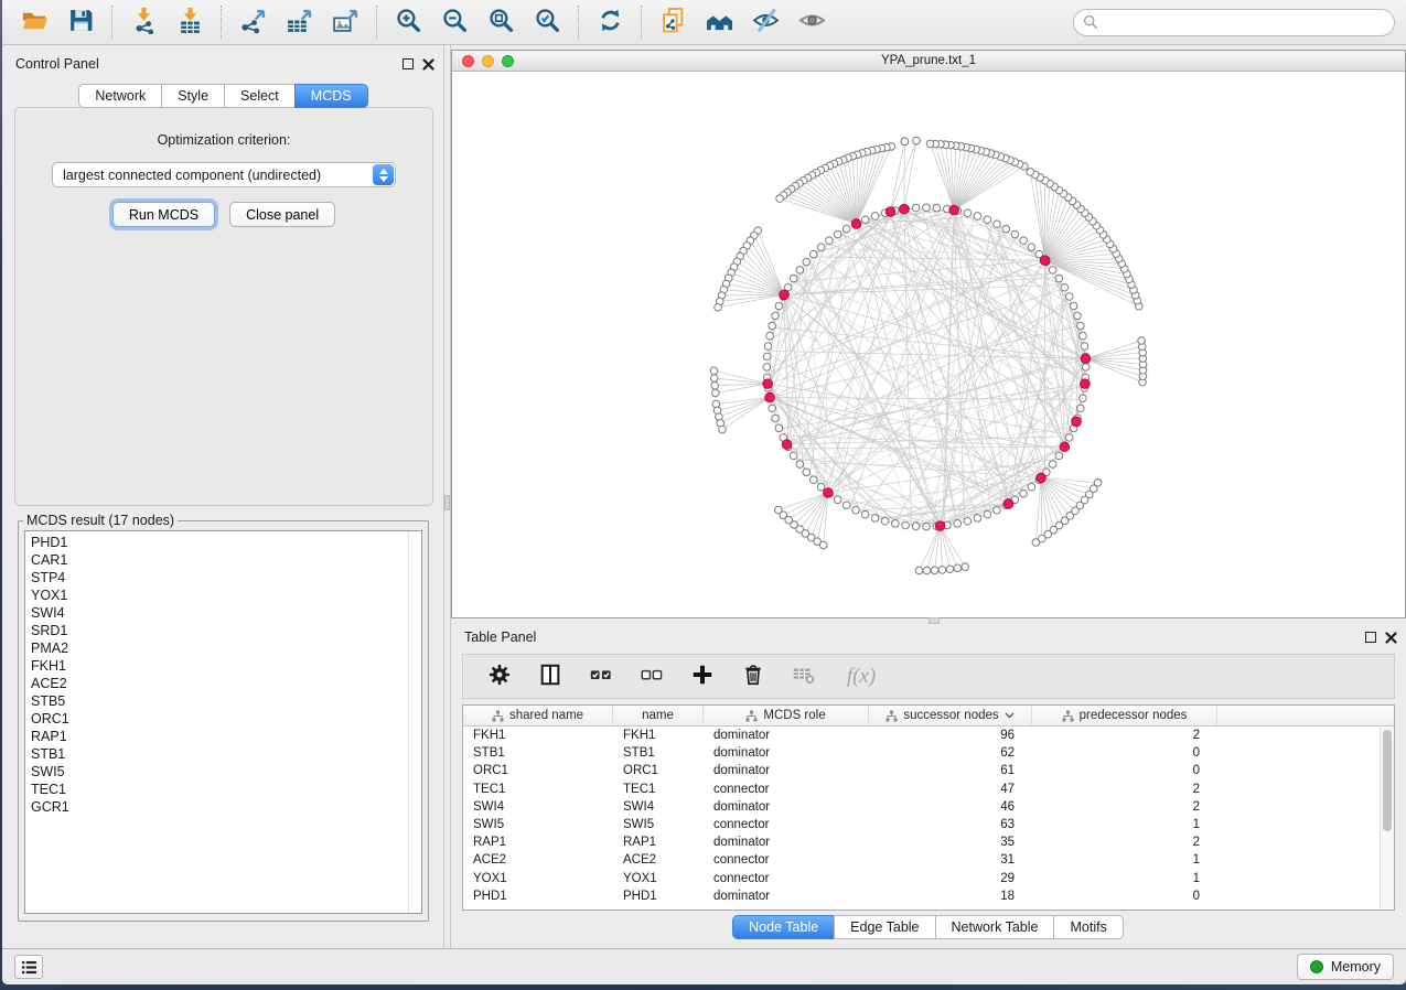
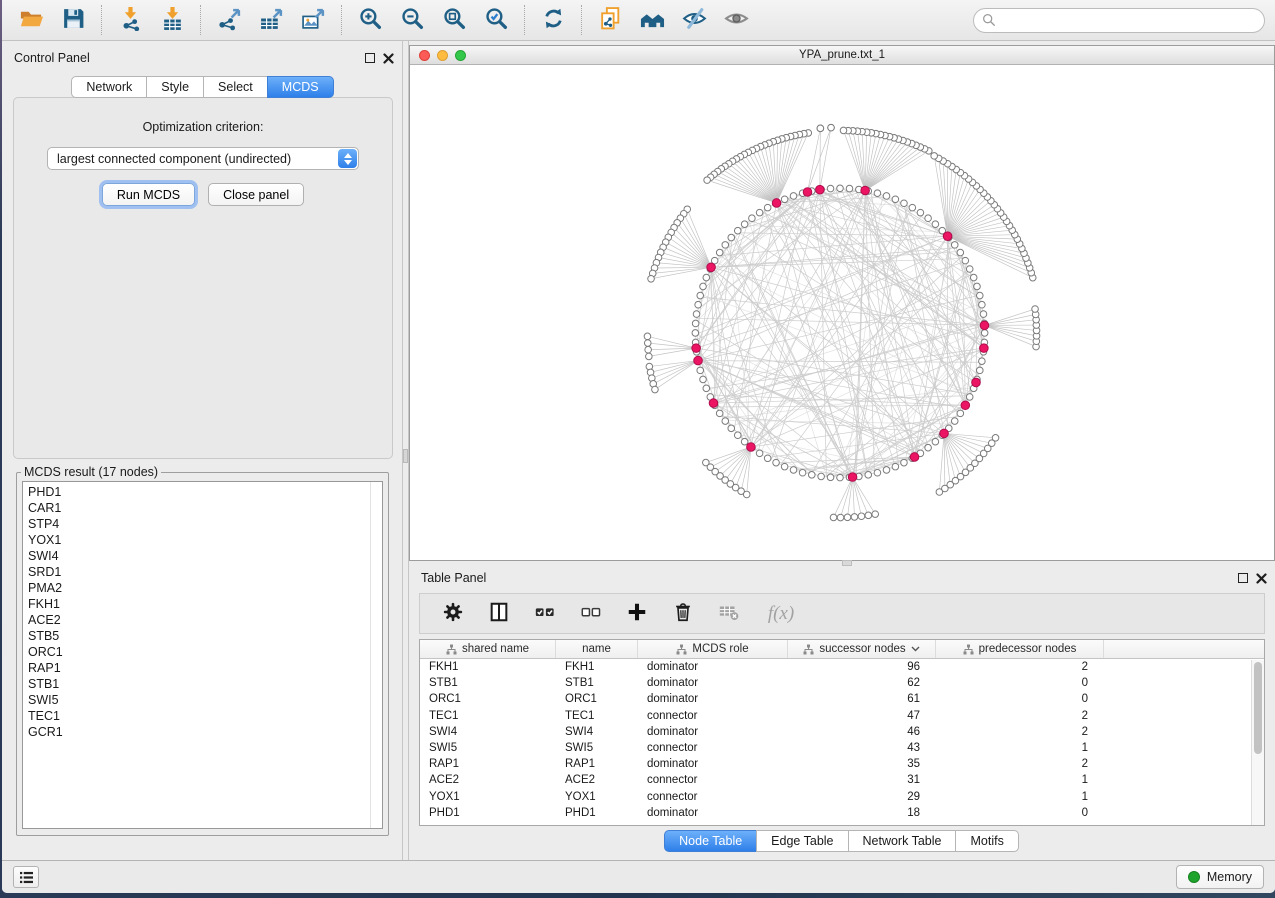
  Control Panel
  Network
  Style
  Select
  MCDS
  Optimization criterion:
  largest connected component (undirected)
  Run MCDS
  Close panel
  MCDS result (17 nodes)
  PHD1
  CAR1
  STP4
  YOX1
  SWI4
  SRD1
  PMA2
  FKH1
  ACE2
  STB5
  ORC1
  RAP1
  STB1
  SWI5
  TEC1
  GCR1
  YPA_prune.txt_1
  Table Panel
  f(x)
  shared name
  name
  MCDS role
  successor nodes
  predecessor nodes
  FKH1
  FKH1
  dominator
  96
  2
  STB1
  STB1
  dominator
  62
  0
  ORC1
  ORC1
  dominator
  61
  0
  TEC1
  TEC1
  connector
  47
  2
  SWI4
  SWI4
  dominator
  46
  2
  SWI5
  SWI5
  connector
- 63
+ 43
  1
  RAP1
  RAP1
  dominator
  35
  2
  ACE2
  ACE2
  connector
  31
  1
  YOX1
  YOX1
  connector
  29
  1
  PHD1
  PHD1
  dominator
  18
  0
  Node Table
  Edge Table
  Network Table
  Motifs
  Memory
